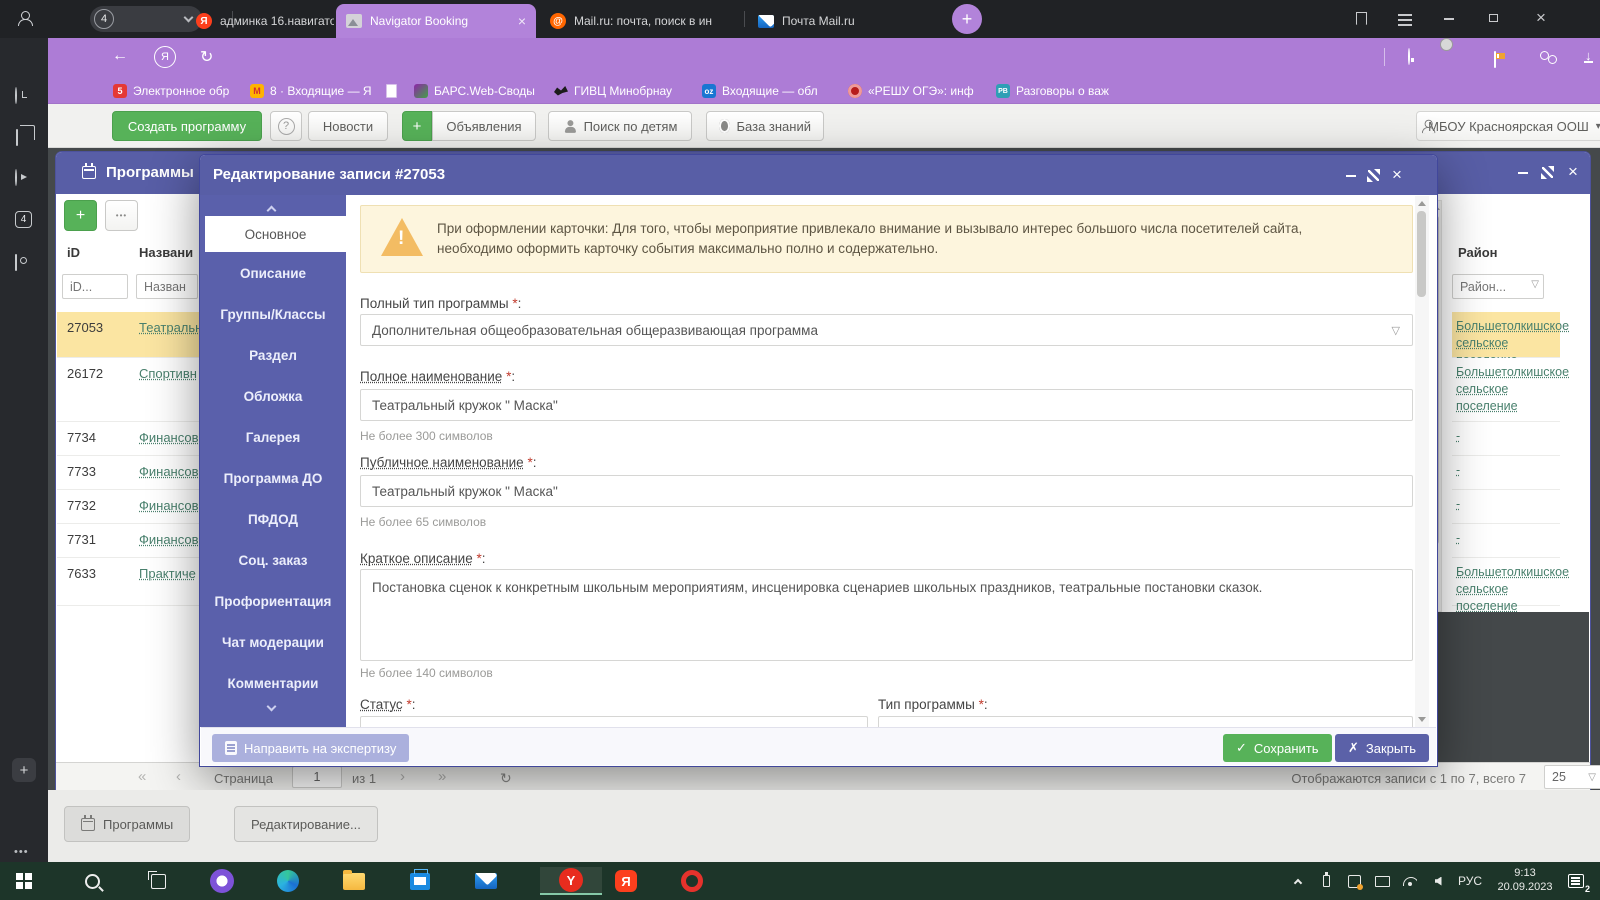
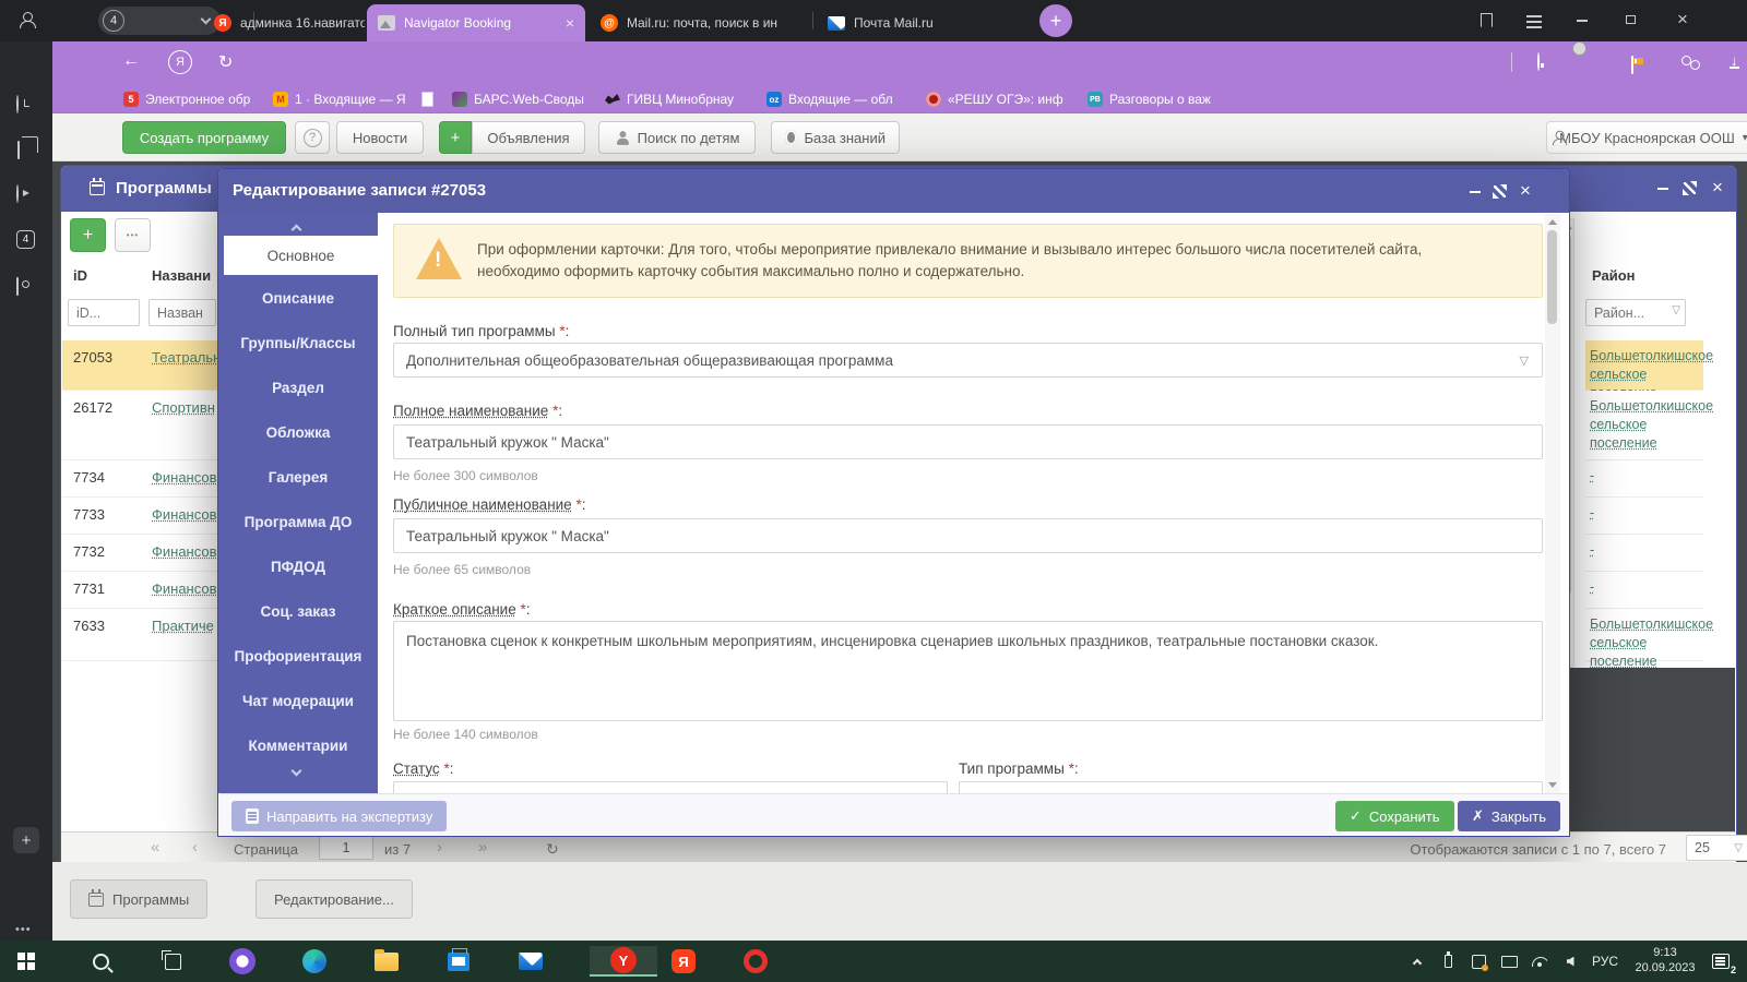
  4
  Я
  админка 16.навигато
  Navigator Booking
  ×
  @
  Mail.ru: почта, поиск в ин
  Почта Mail.ru
  +
  ×
  ←
  Я
  ↻
  ↓
  5
  Электронное обр
  M
- 8 · Входящие — Я
+ 1 · Входящие — Я
  БАРС.Web-Своды
  ГИВЦ Минобрнау
  oz
  Входящие — обл
  «РЕШУ ОГЭ»: инф
  Разговоры о важ
  4
  +
  •••
  Создать программу
  ?
  Новости
  +
  Объявления
  Поиск по детям
  База знаний
  МБОУ Красноярская ООШ
  ▾
  Программы
  ×
  +
  •••
  iD
  Названи
  Район
  iD...
  Назван
  Район...
  ▽
  27053
  Театральн
  26172
  Спортивн
  7734
  Финансов
  7733
  Финансов
  7732
  Финансов
  7731
  Финансов
  7633
  Практиче
  Большетолкишское сельское
  Большетолкишское сельское поселение
  -
  -
  -
  -
  Большетолкишское сельское поселение
  «
  ‹
  Страница
  1
- из 1
+ из 7
  ›
  »
  ↻
  Отображаются записи с 1 по 7, всего 7
  25
  ▽
  Редактирование записи #27053
  ×
  Основное
  Описание
  Группы/Классы
  Раздел
  Обложка
  Галерея
  Программа ДО
  ПФДОД
  Соц. заказ
  Профориентация
  Чат модерации
  Комментарии
  !
  При оформлении карточки: Для того, чтобы мероприятие привлекало внимание и вызывало интерес большого числа посетителей сайта, необходимо оформить карточку события максимально полно и содержательно.
  Полный тип программы *:
  Дополнительная общеобразовательная общеразвивающая программа
  ▽
  Полное наименование *:
  Театральный кружок " Маска"
  Не более 300 символов
  Публичное наименование *:
  Театральный кружок " Маска"
  Не более 65 символов
  Краткое описание *:
  Постановка сценок к конкретным школьным мероприятиям, инсценировка сценариев школьных праздников, театральные постановки сказок.
  Не более 140 символов
  Статус *:
  Тип программы *:
  Направить на экспертизу
  ✓
  Сохранить
  ✗
  Закрыть
  Программы
  Редактирование...
  Y
  Я
  РУС
  9:13
  20.09.2023
  2
